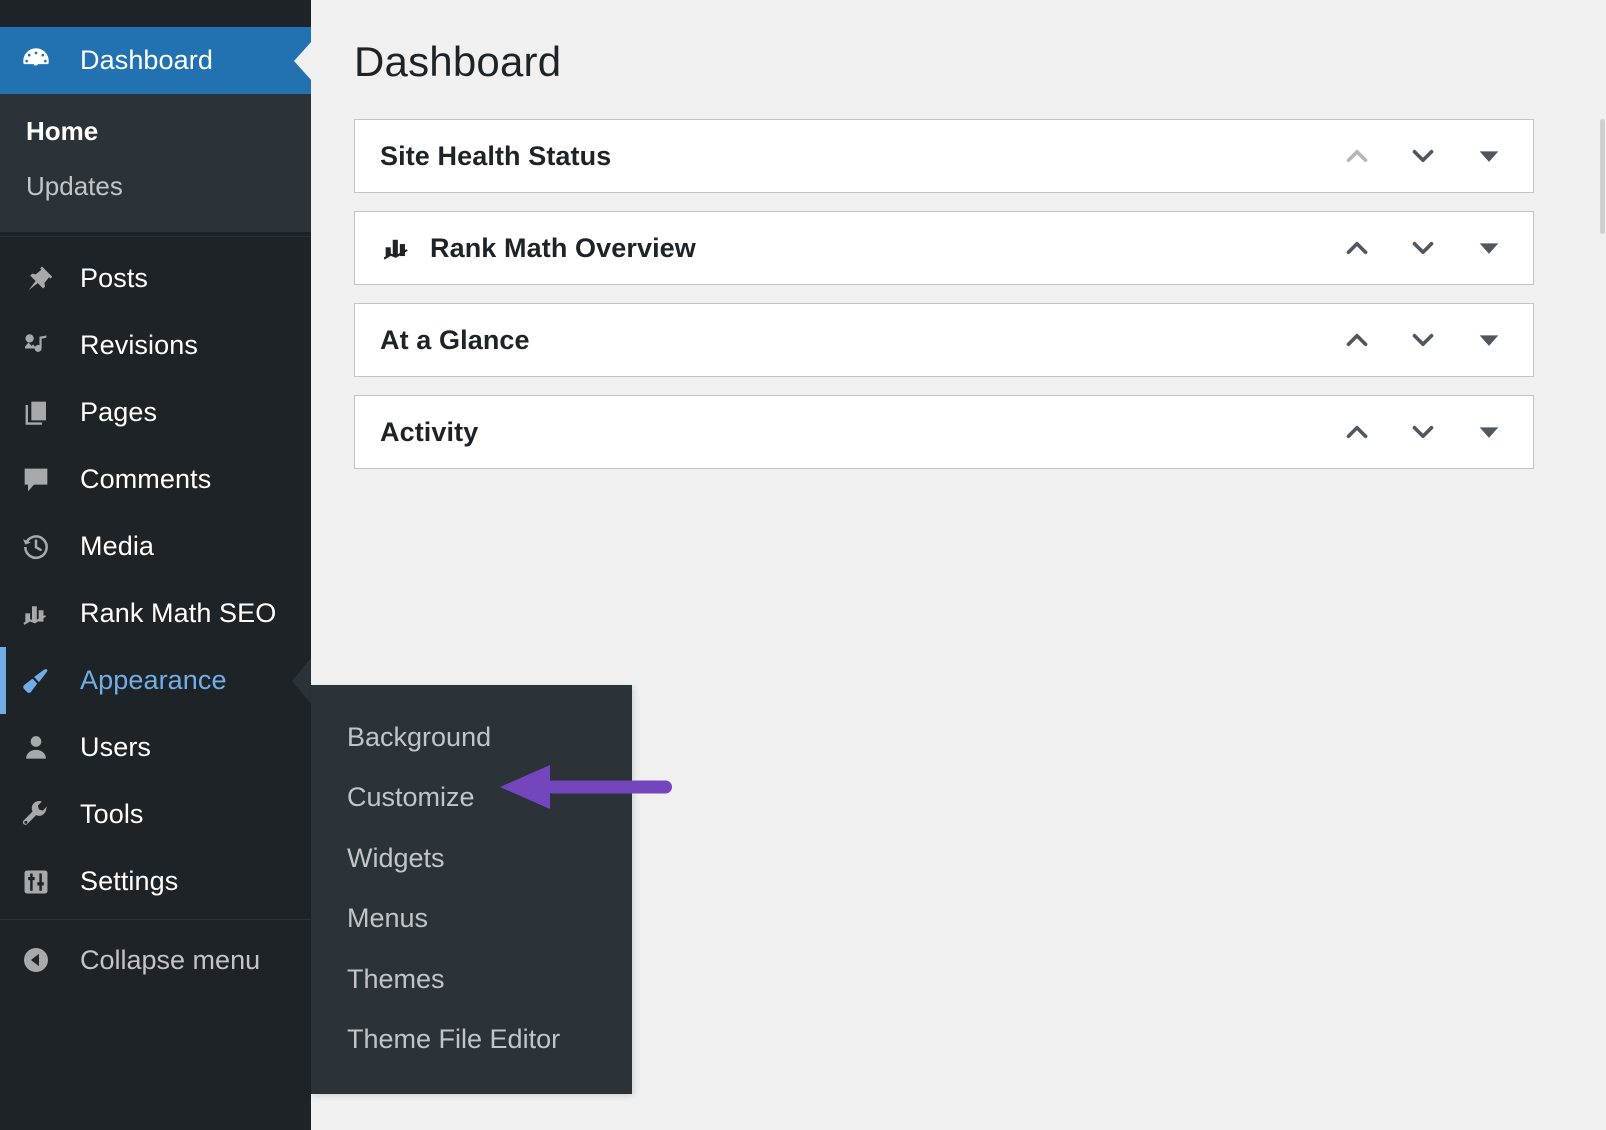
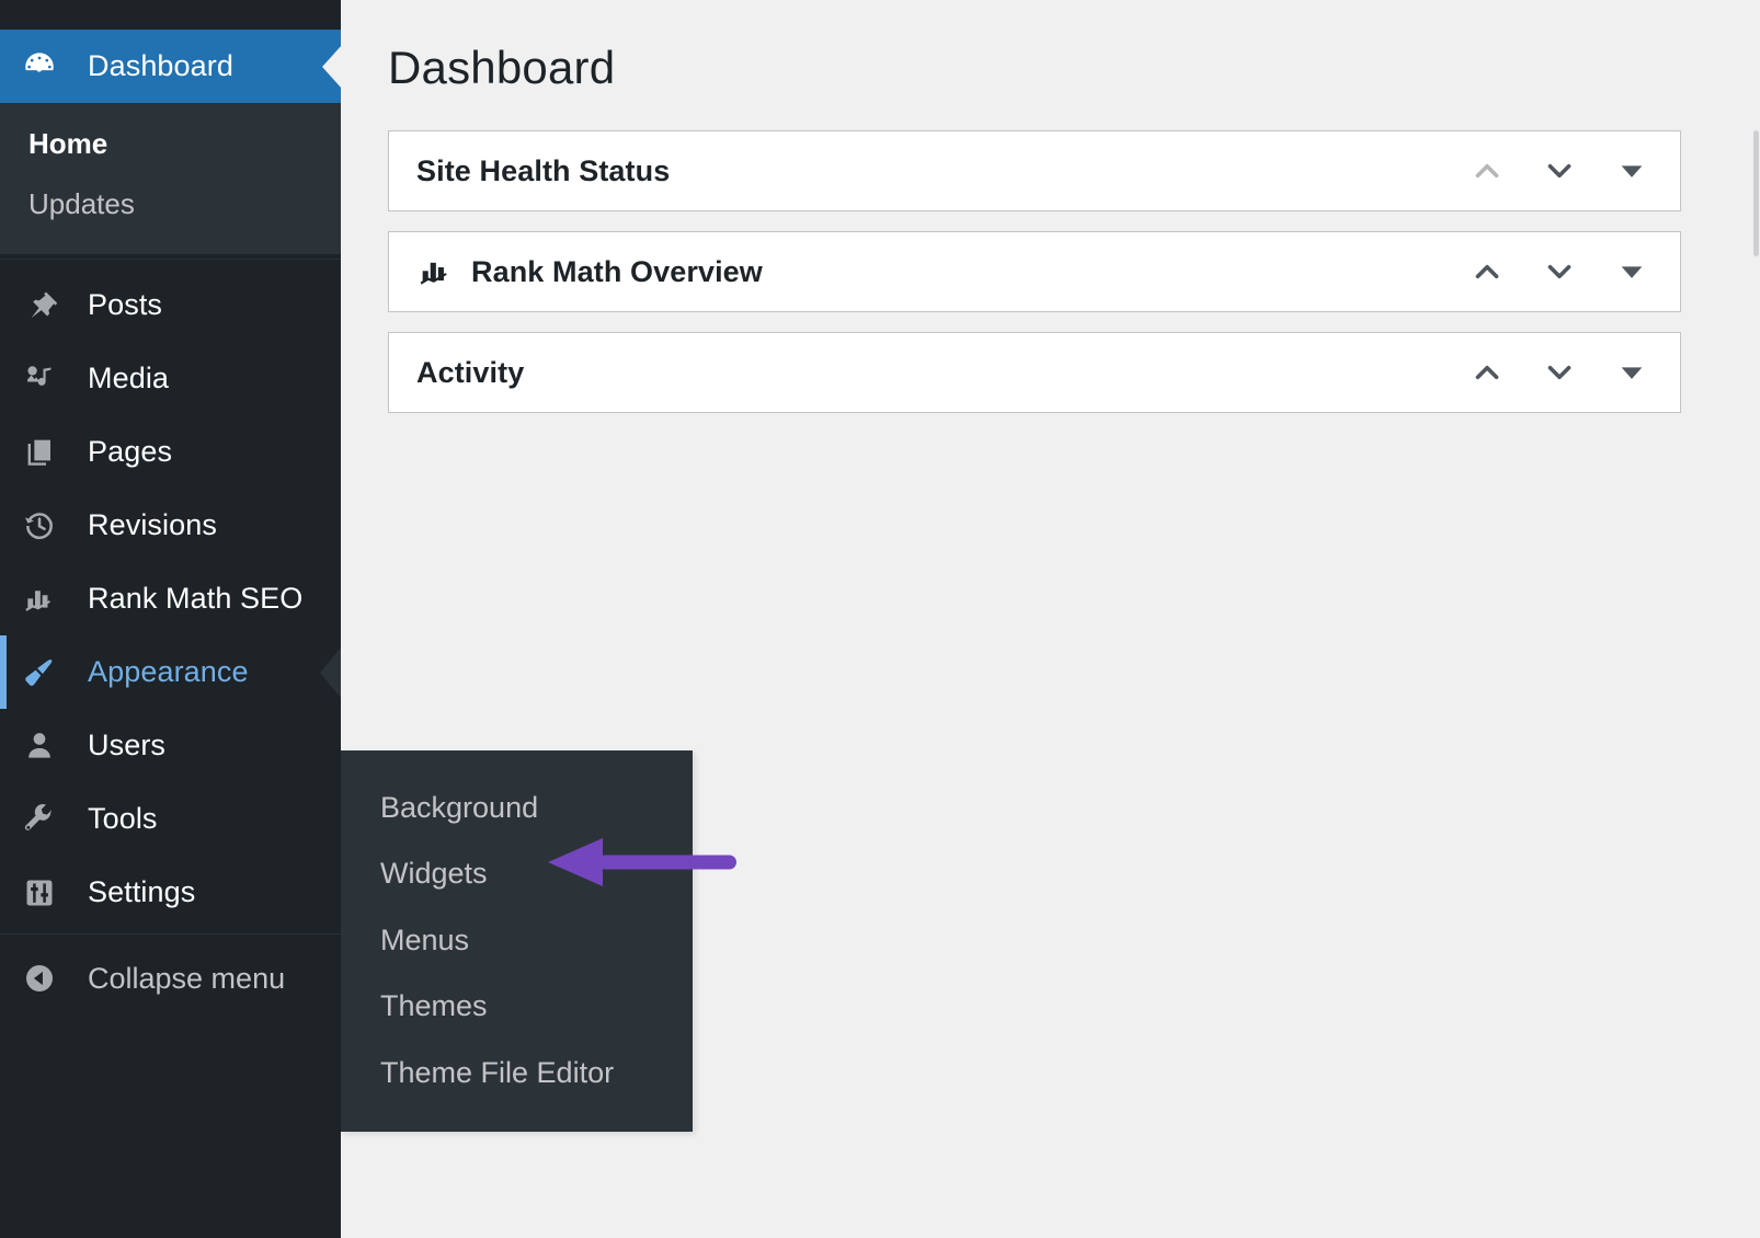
  Dashboard
  Home
  Updates
  Posts
- Revisions
+ Media
  Pages
- Comments
- Media
+ Revisions
  Rank Math SEO
  Appearance
  Users
  Tools
  Settings
  Collapse menu
  Dashboard
  Site Health Status
  Rank Math Overview
- At a Glance
  Activity
  Background
- Customize
  Widgets
  Menus
  Themes
  Theme File Editor
